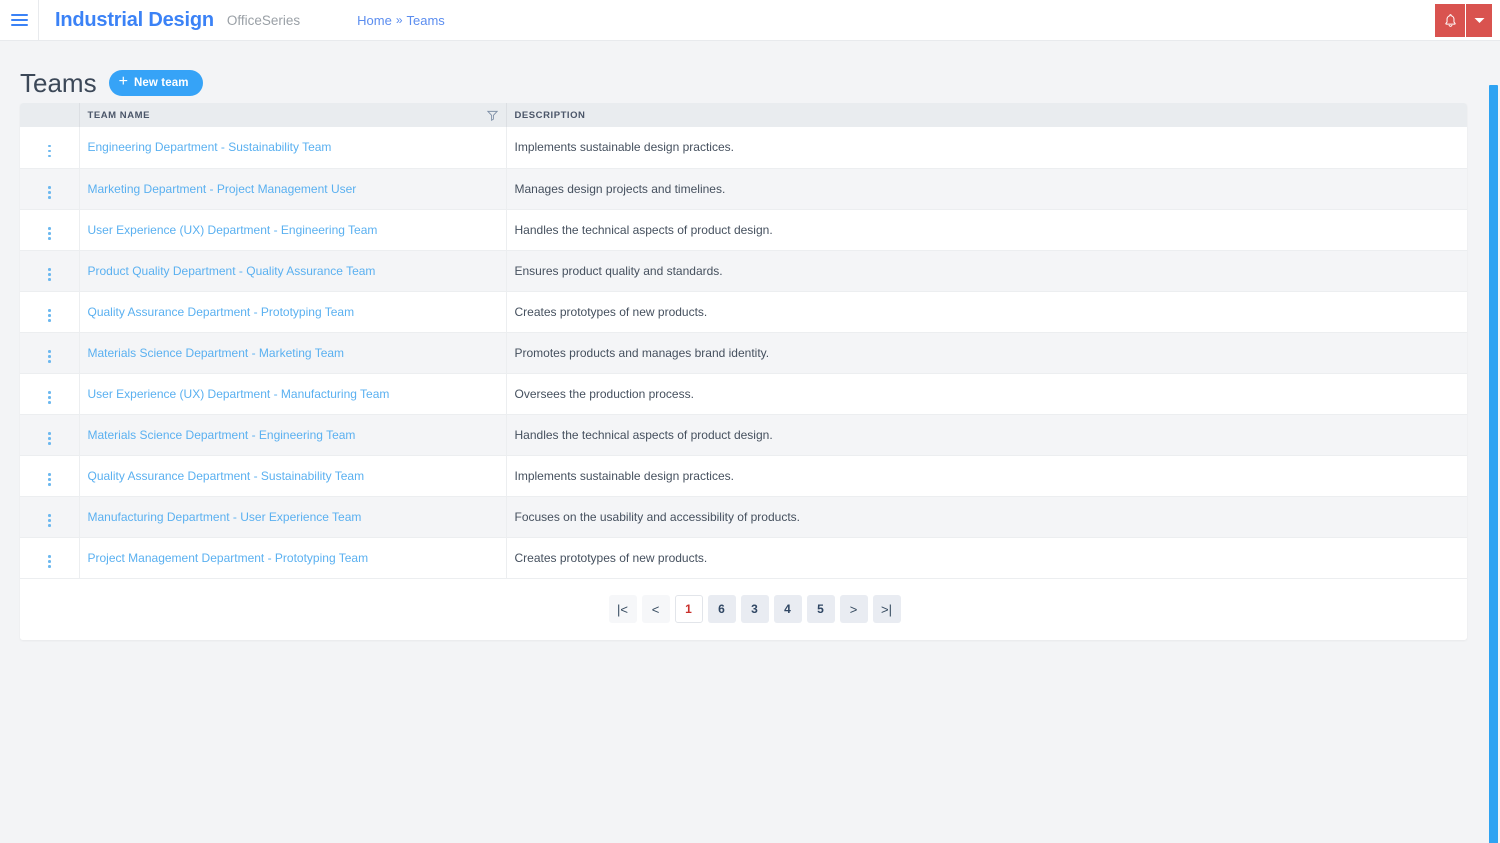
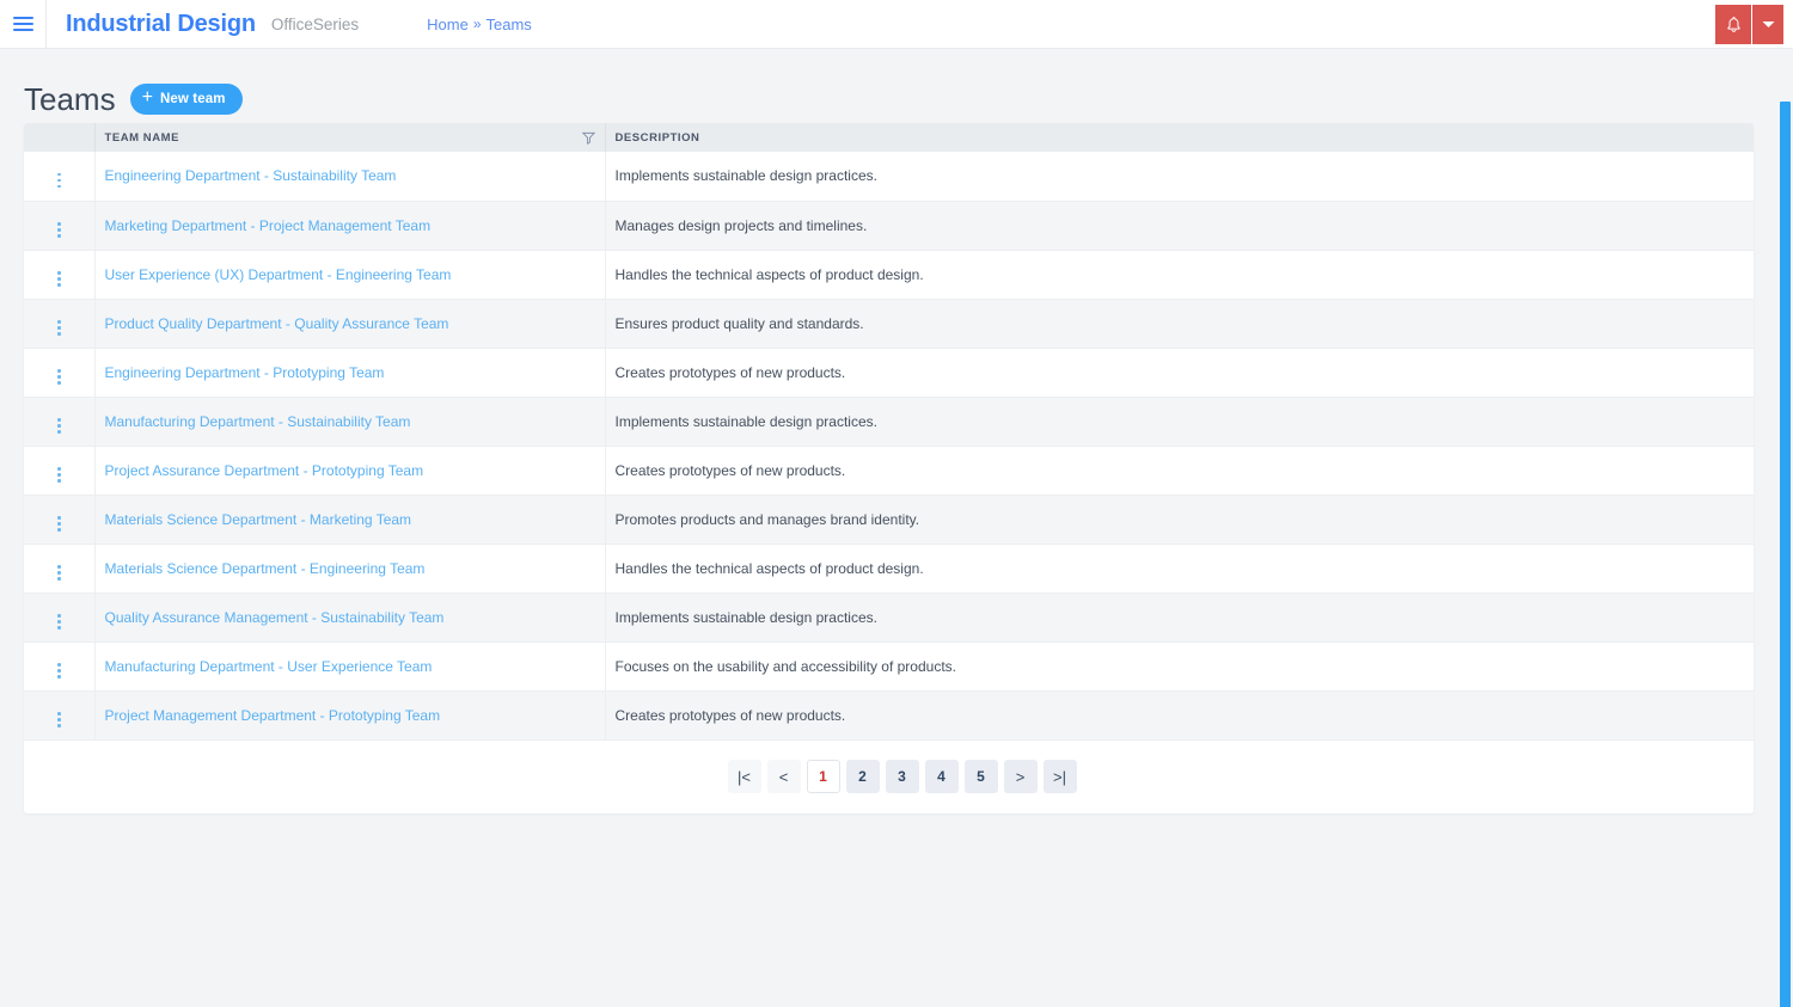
  Industrial Design
  OfficeSeries
  Home
  »
  Teams
  Teams
  +
  New team
  	TEAM NAME	DESCRIPTION
  	Engineering Department - Sustainability Team	Implements sustainable design practices.
- 	Marketing Department - Project Management User	Manages design projects and timelines.
+ 	Marketing Department - Project Management Team	Manages design projects and timelines.
  	User Experience (UX) Department - Engineering Team	Handles the technical aspects of product design.
  	Product Quality Department - Quality Assurance Team	Ensures product quality and standards.
+ 	Engineering Department - Prototyping Team	Creates prototypes of new products.
+ 	Manufacturing Department - Sustainability Team	Implements sustainable design practices.
- 	Quality Assurance Department - Prototyping Team	Creates prototypes of new products.
+ 	Project Assurance Department - Prototyping Team	Creates prototypes of new products.
  	Materials Science Department - Marketing Team	Promotes products and manages brand identity.
- 	User Experience (UX) Department - Manufacturing Team	Oversees the production process.
  	Materials Science Department - Engineering Team	Handles the technical aspects of product design.
- 	Quality Assurance Department - Sustainability Team	Implements sustainable design practices.
+ 	Quality Assurance Management - Sustainability Team	Implements sustainable design practices.
  	Manufacturing Department - User Experience Team	Focuses on the usability and accessibility of products.
  	Project Management Department - Prototyping Team	Creates prototypes of new products.
  |<
  <
  1
- 6
+ 2
  3
  4
  5
  >
  >|
